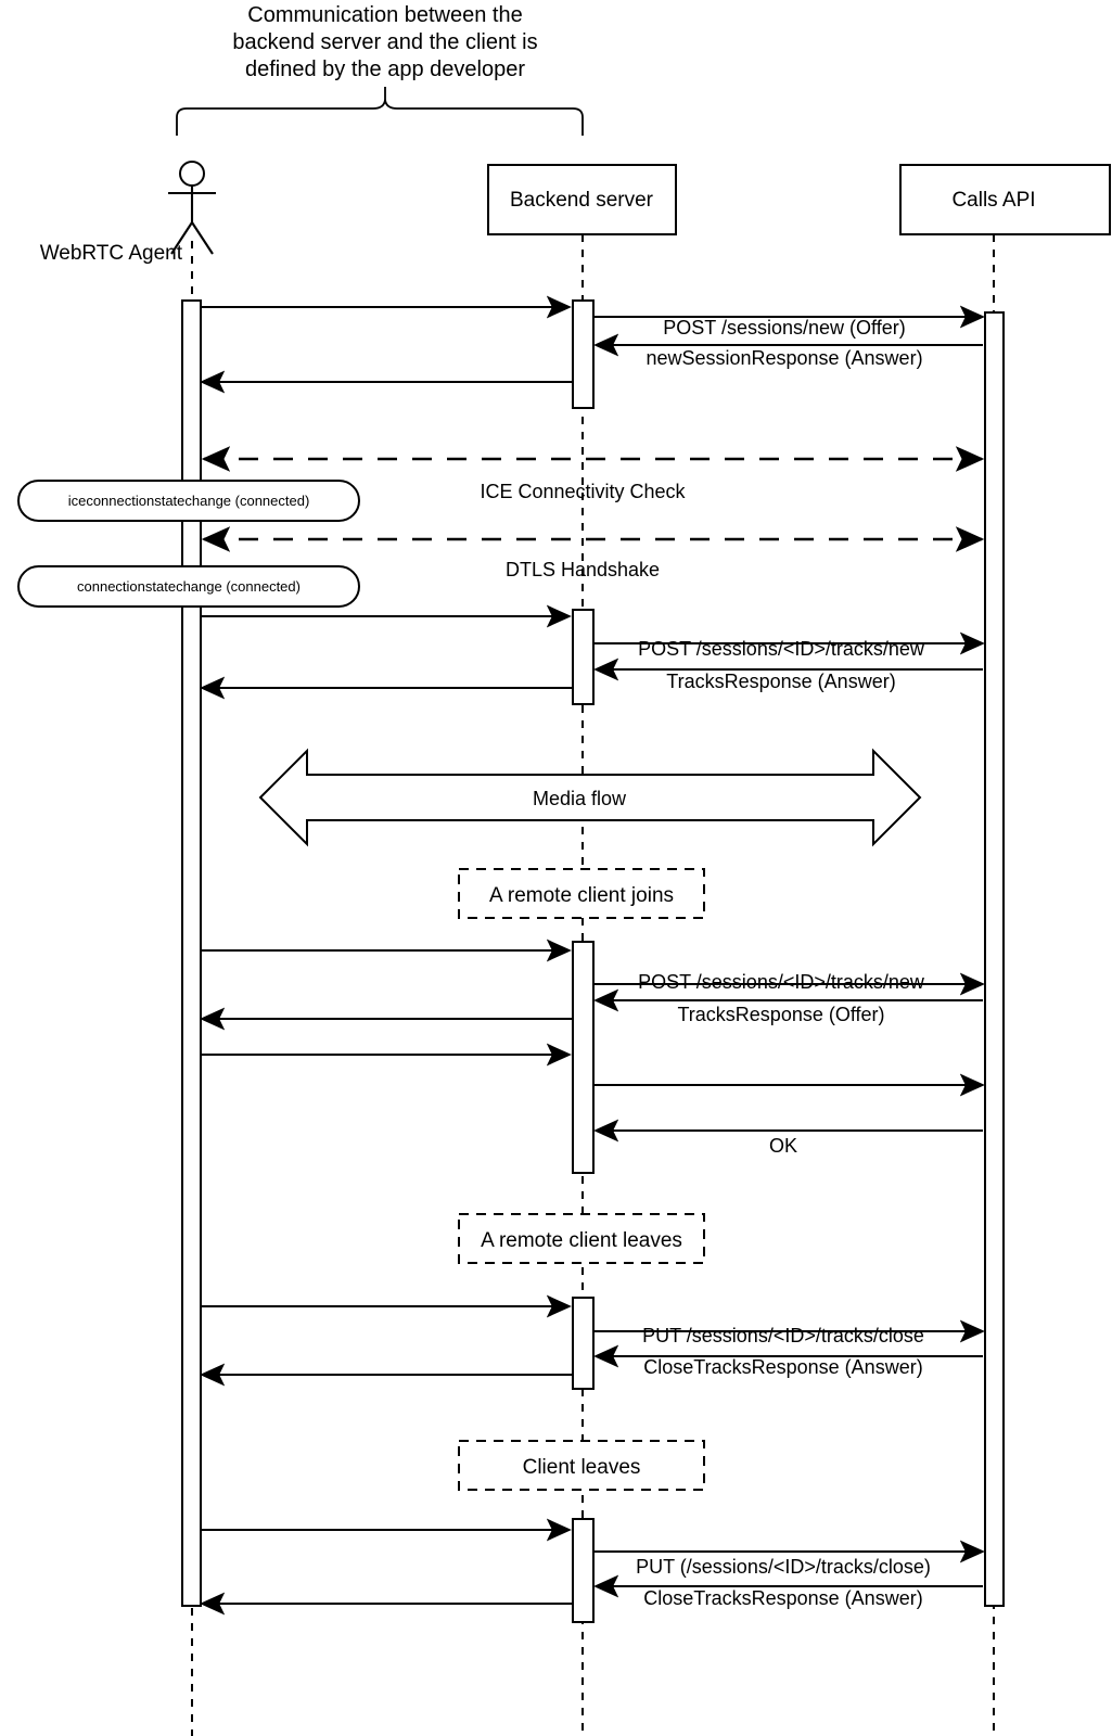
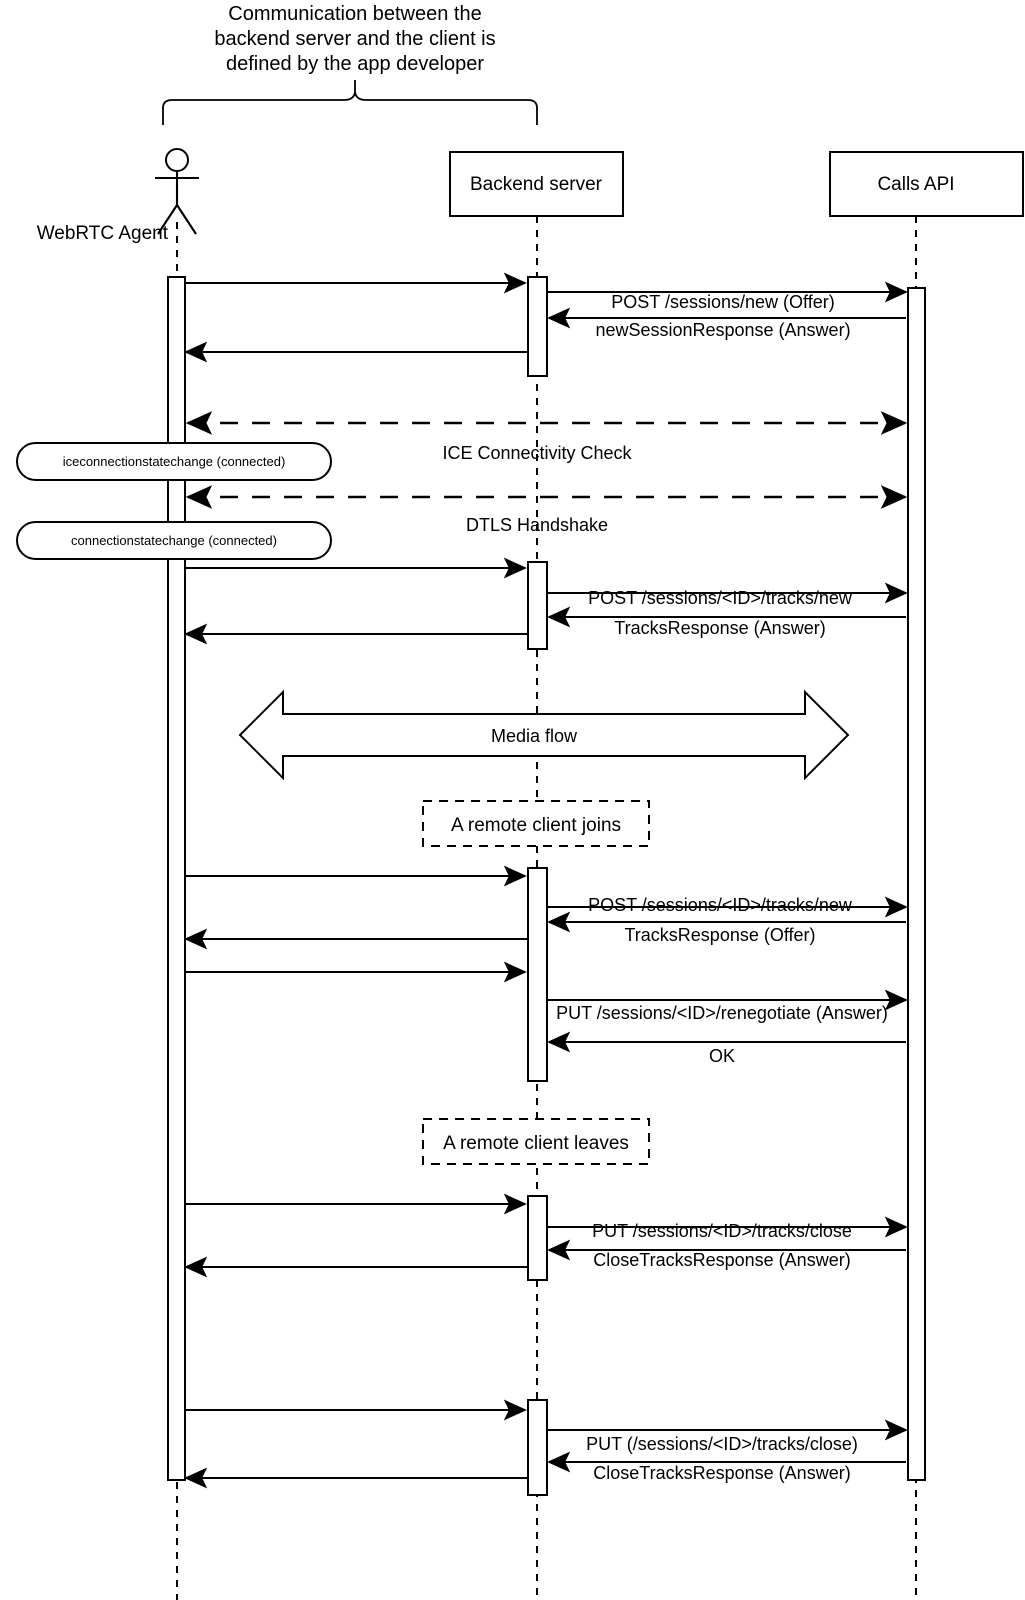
  Communication between the
  backend server and the client is
  defined by the app developer
  WebRTC Agent
  Backend server
  Calls API
  POST /sessions/new (Offer)
  newSessionResponse (Answer)
  ICE Connectivity Check
  iceconnectionstatechange (connected)
  DTLS Handshake
  connectionstatechange (connected)
  POST /sessions/<ID>/tracks/new
  TracksResponse (Answer)
  Media flow
  A remote client joins
  POST /sessions/<ID>/tracks/new
  TracksResponse (Offer)
+ PUT /sessions/<ID>/renegotiate (Answer)
  OK
  A remote client leaves
  PUT /sessions/<ID>/tracks/close
  CloseTracksResponse (Answer)
- Client leaves
  PUT (/sessions/<ID>/tracks/close)
  CloseTracksResponse (Answer)
